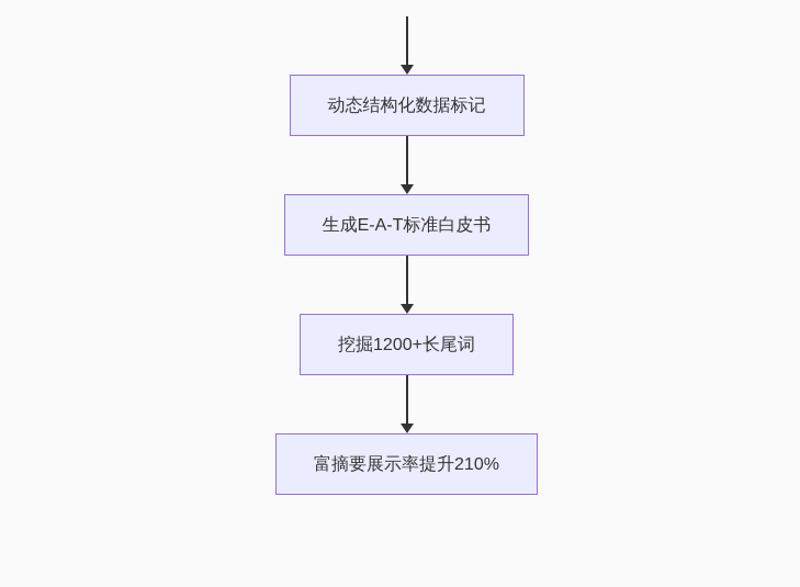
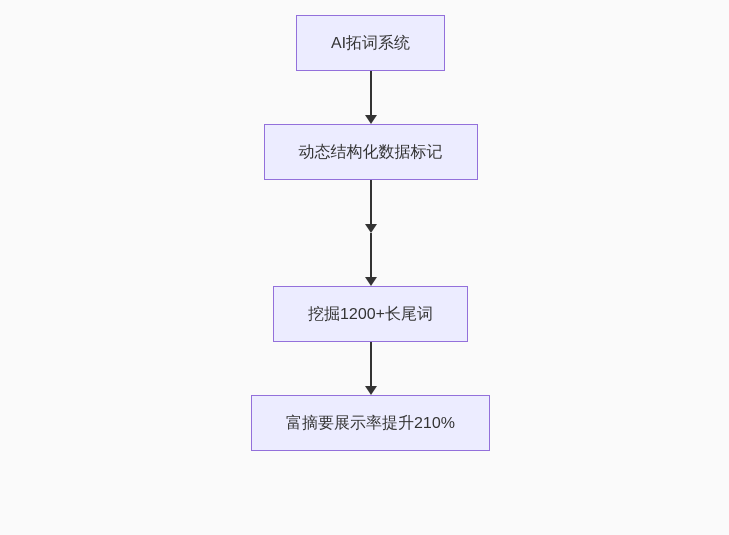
+ AI拓词系统
  动态结构化数据标记
- 生成E-A-T标准白皮书
  挖掘1200+长尾词
  富摘要展示率提升210%
